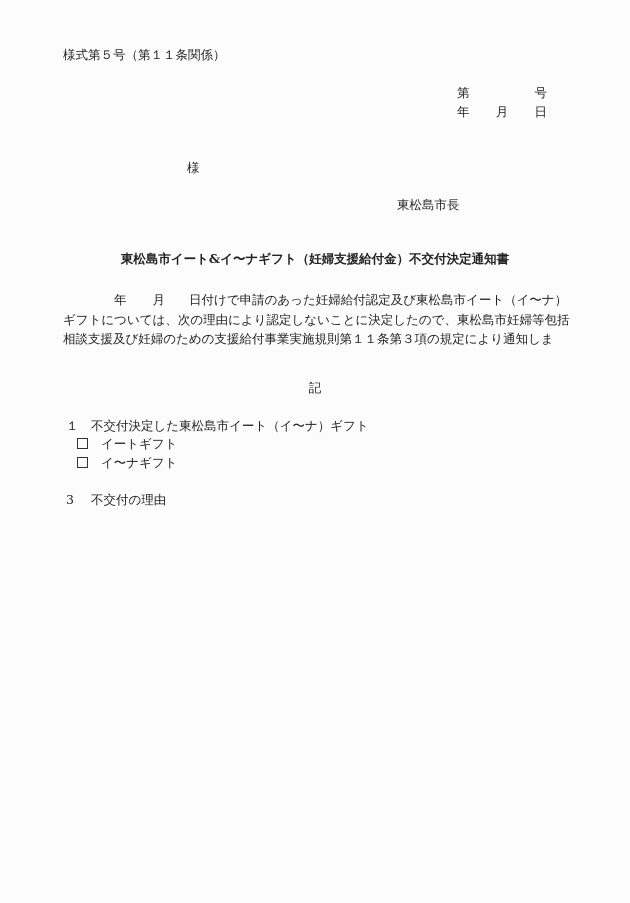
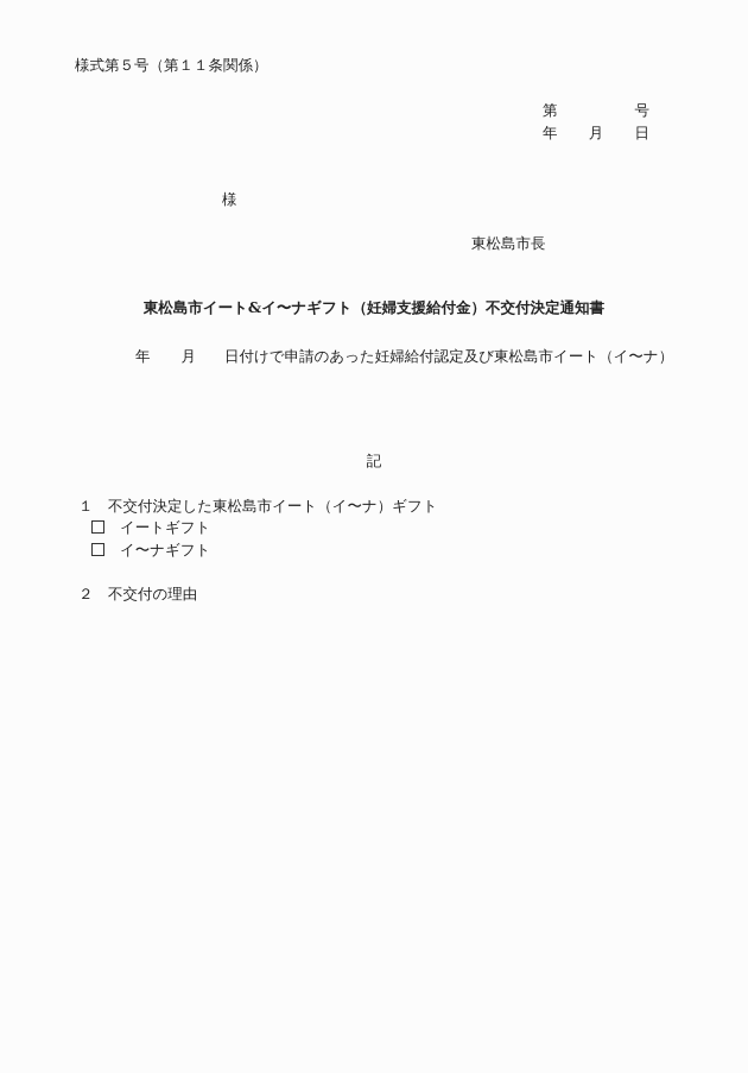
  様式第５号（第１１条関係）
  第
  号
  年
  月
  日
  様
  東松島市長
  東松島市イート&イ〜ナギフト（妊婦支援給付金）不交付決定通知書
  年 月 日付けで申請のあった妊婦給付認定及び東松島市イート（イ〜ナ）
- ギフトについては、次の理由により認定しないことに決定したので、東松島市妊婦等包括
- 相談支援及び妊婦のための支援給付事業実施規則第１１条第３項の規定により通知しま
  記
  １ 不交付決定した東松島市イート（イ〜ナ）ギフト
  イートギフト
  イ〜ナギフト
- 3 不交付の理由
+ ２ 不交付の理由
